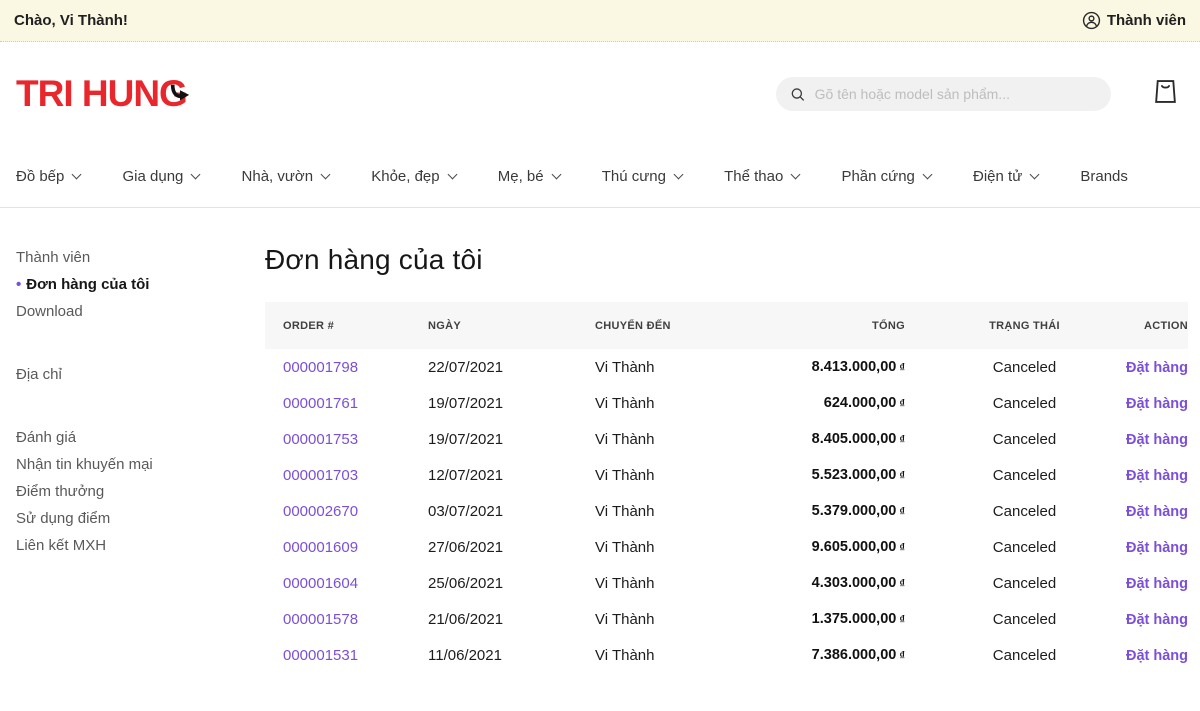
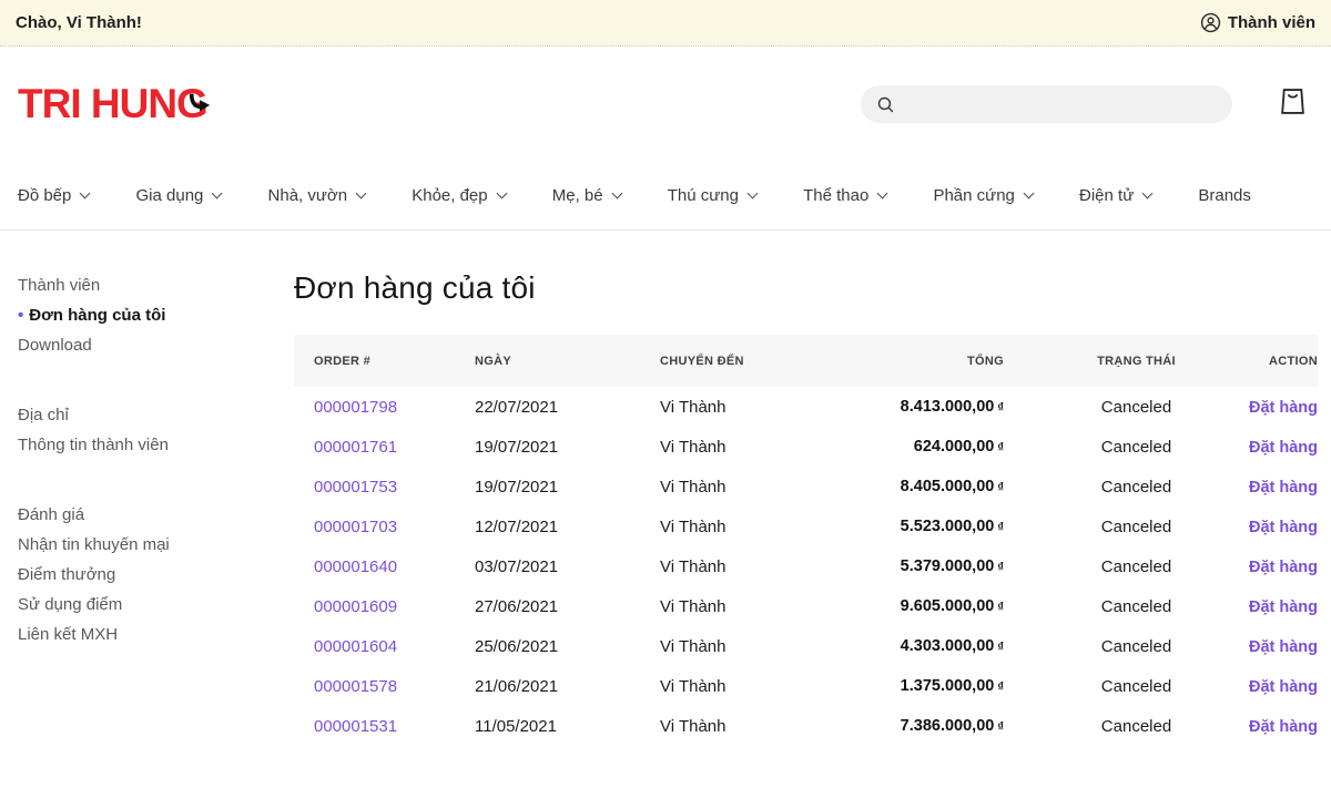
  Chào, Vi Thành!
  Thành viên
  TRI HUN
- Gõ tên hoặc model sản phẩm...
  Đồ bếp
  Gia dụng
  Nhà, vườn
  Khỏe, đẹp
  Mẹ, bé
  Thú cưng
  Thể thao
  Phần cứng
  Điện tử
  Brands
  Thành viên
  • Đơn hàng của tôi
  Download
  Địa chỉ
+ Thông tin thành viên
  Đánh giá
  Nhận tin khuyến mại
  Điểm thưởng
  Sử dụng điểm
  Liên kết MXH
  Đơn hàng của tôi
  ORDER #	NGÀY	CHUYỂN ĐẾN	TỔNG	TRẠNG THÁI	ACTION
  000001798	22/07/2021	Vi Thành	8.413.000,00 ₫	Canceled	Đặt hàng
  000001761	19/07/2021	Vi Thành	624.000,00 ₫	Canceled	Đặt hàng
  000001753	19/07/2021	Vi Thành	8.405.000,00 ₫	Canceled	Đặt hàng
  000001703	12/07/2021	Vi Thành	5.523.000,00 ₫	Canceled	Đặt hàng
- 000002670	03/07/2021	Vi Thành	5.379.000,00 ₫	Canceled	Đặt hàng
+ 000001640	03/07/2021	Vi Thành	5.379.000,00 ₫	Canceled	Đặt hàng
  000001609	27/06/2021	Vi Thành	9.605.000,00 ₫	Canceled	Đặt hàng
  000001604	25/06/2021	Vi Thành	4.303.000,00 ₫	Canceled	Đặt hàng
  000001578	21/06/2021	Vi Thành	1.375.000,00 ₫	Canceled	Đặt hàng
- 000001531	11/06/2021	Vi Thành	7.386.000,00 ₫	Canceled	Đặt hàng
+ 000001531	11/05/2021	Vi Thành	7.386.000,00 ₫	Canceled	Đặt hàng
